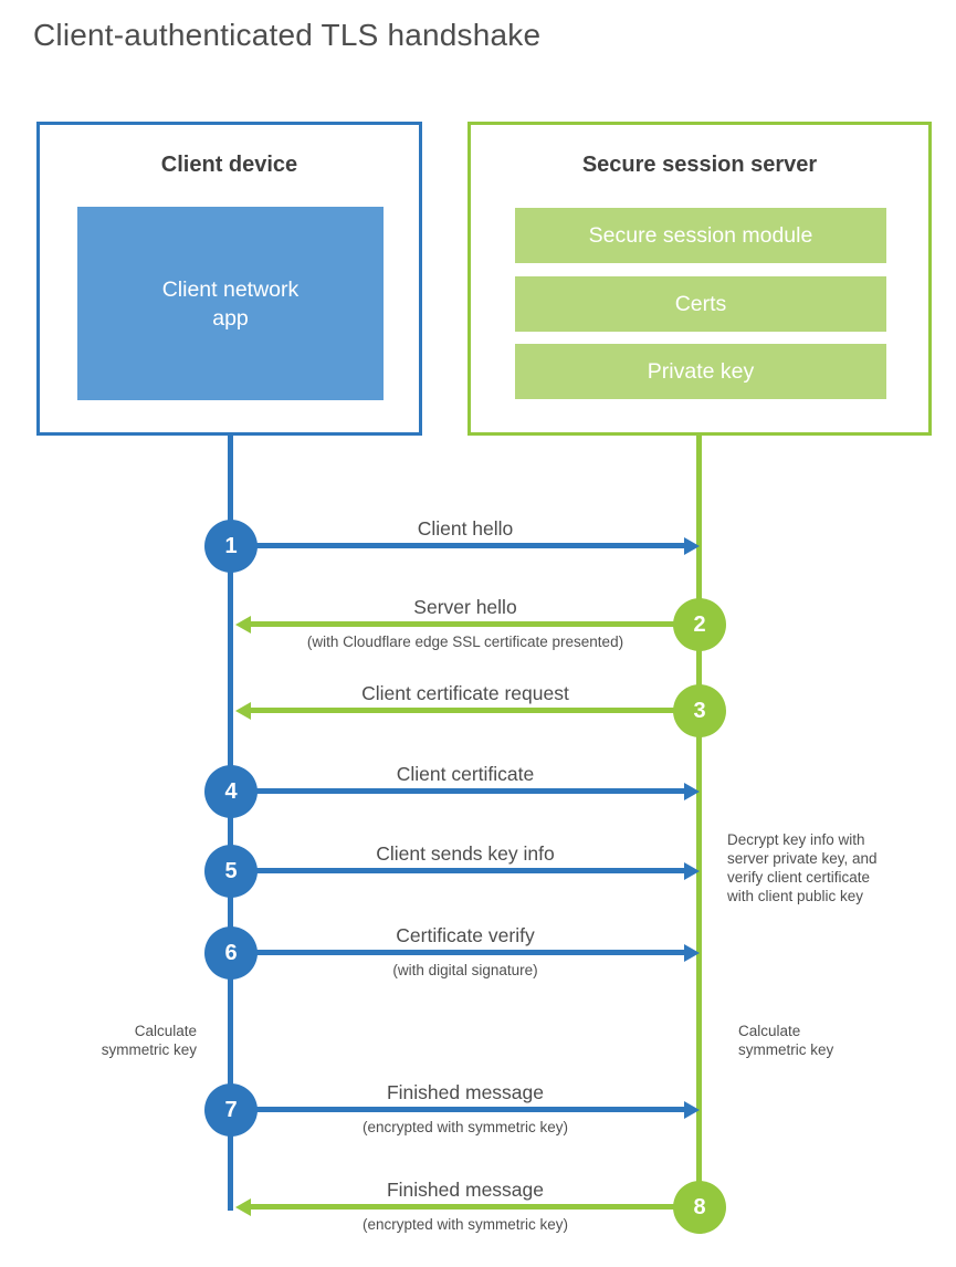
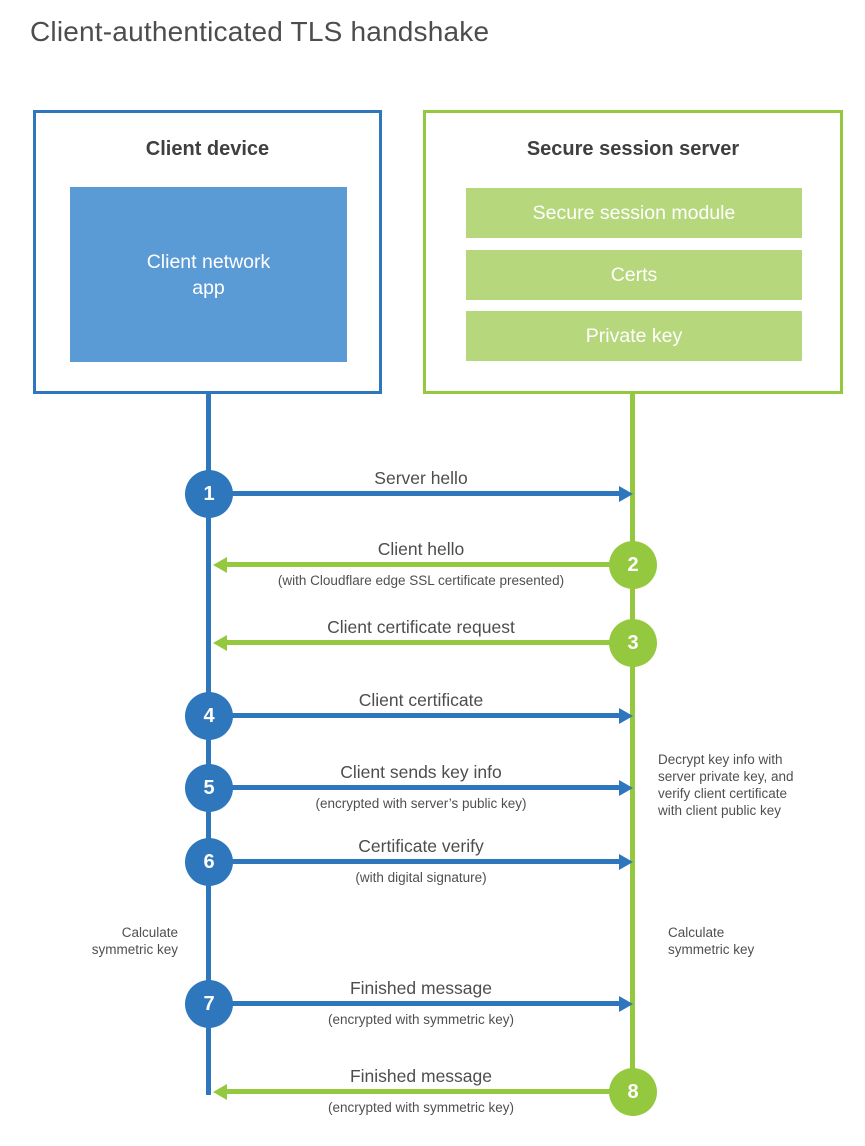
  Client-authenticated TLS handshake
  Client device
  Client network
  app
  Secure session server
  Secure session module
  Certs
  Private key
- Client hello
+ Server hello
  1
- Server hello
+ Client hello
  (with Cloudflare edge SSL certificate presented)
  2
  Client certificate request
  3
  Client certificate
  4
  Client sends key info
+ (encrypted with server’s public key)
  5
  Certificate verify
  (with digital signature)
  6
  Finished message
  (encrypted with symmetric key)
  7
  Finished message
  (encrypted with symmetric key)
  8
  Decrypt key info with
  server private key, and
  verify client certificate
  with client public key
  Calculate
  symmetric key
  Calculate
  symmetric key
